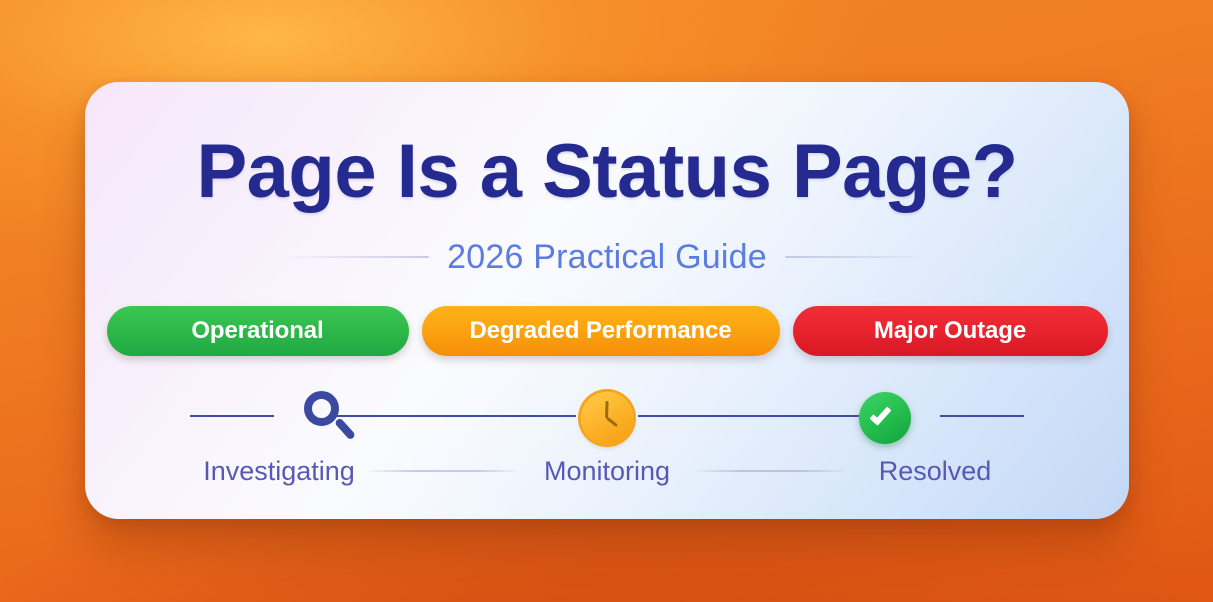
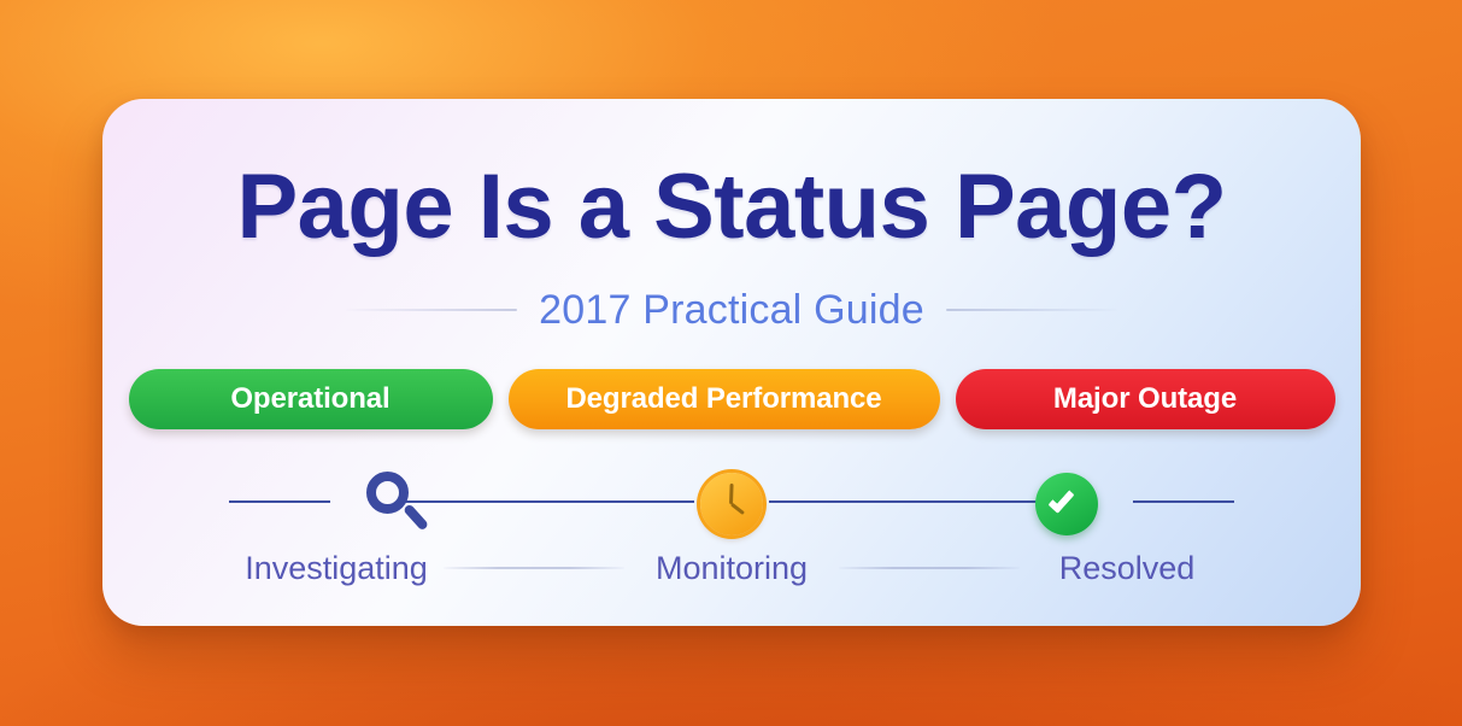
  Page Is a Status Page?
- 2026 Practical Guide
+ 2017 Practical Guide
  Operational
  Degraded Performance
  Major Outage
  Investigating
  Monitoring
  Resolved
